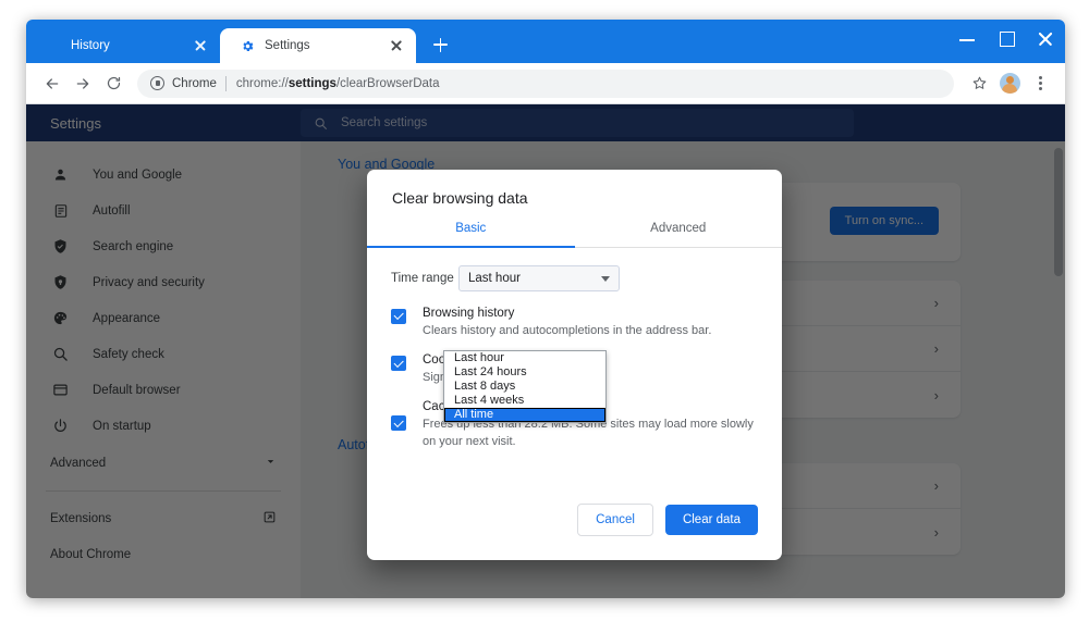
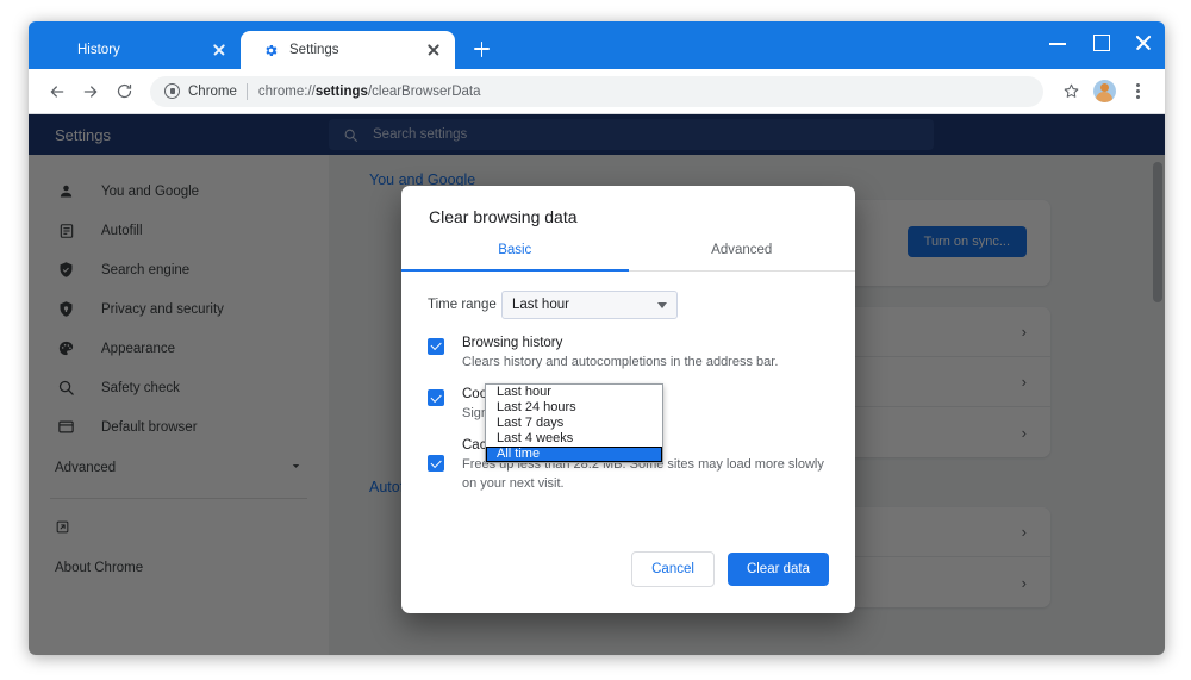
  History
  Settings
  Chrome
  chrome://settings/clearBrowserData
  Settings
  Search settings
  You and Google
  Autofill
  Search engine
  Privacy and security
  Appearance
  Safety check
  Default browser
- On startup
  Advanced
- Extensions
  About Chrome
  You and Google
  Turn on sync...
  ›
  ›
  ›
  ›
  ›
  Clear browsing data
  Basic
  Advanced
  Time range
  Last hour
  Browsing history
  Clears history and autocompletions in the address bar.
  Frees up less than 28.2 MB. Some sites may load more slowly on your next visit.
  Last hour
  Last 24 hours
- Last 8 days
+ Last 7 days
  Last 4 weeks
  All time
  Cancel
  Clear data
